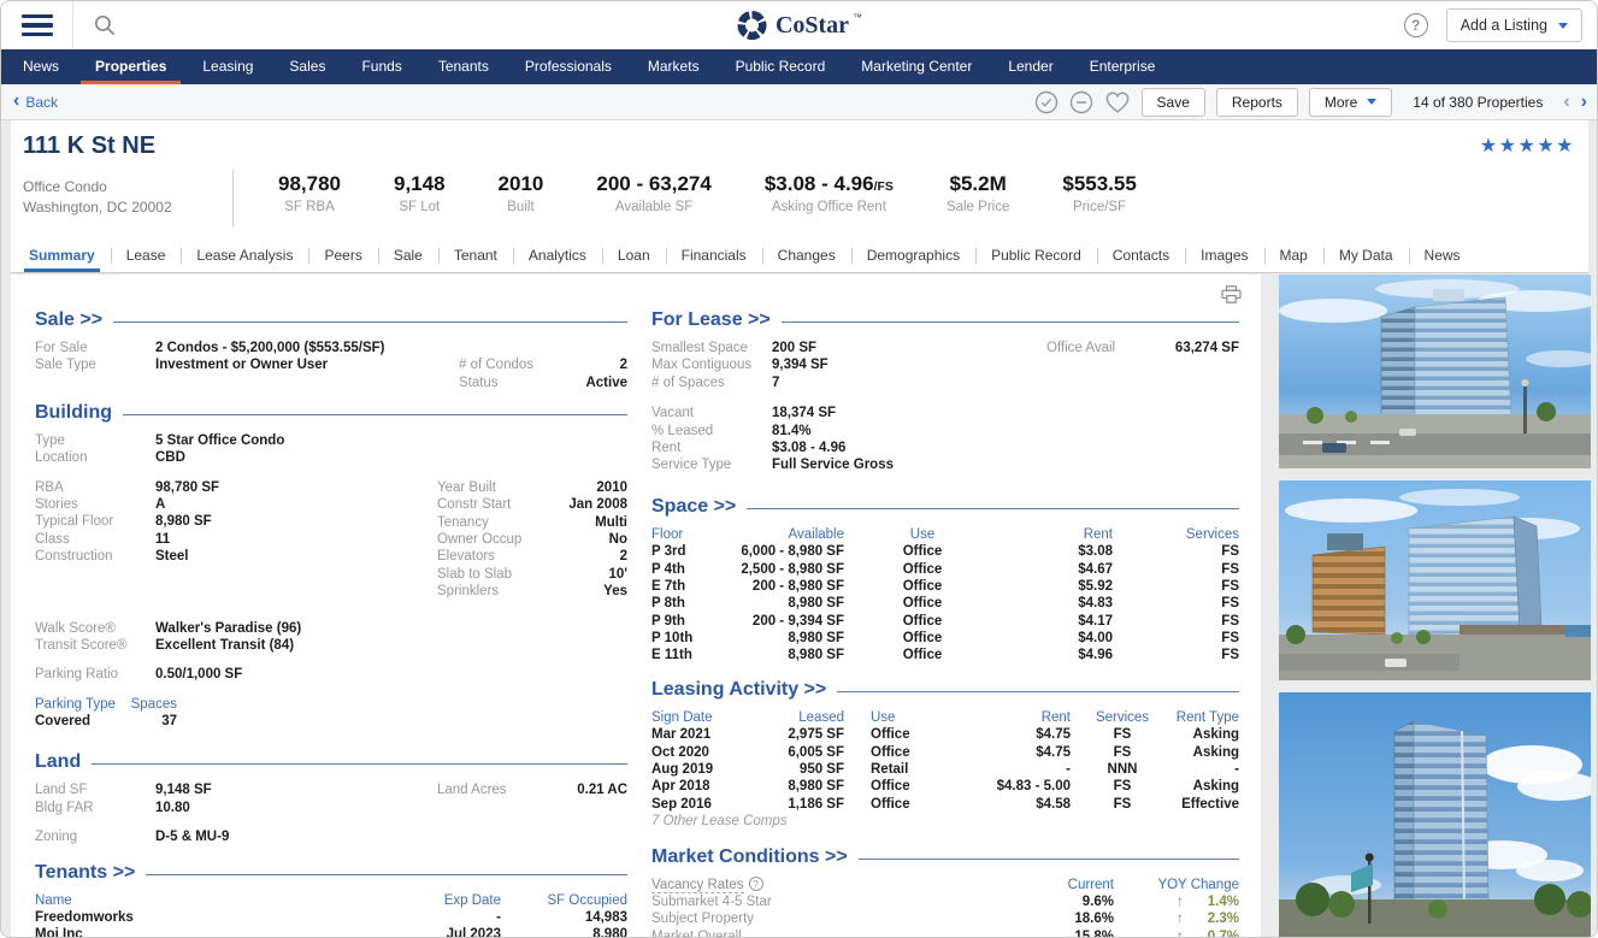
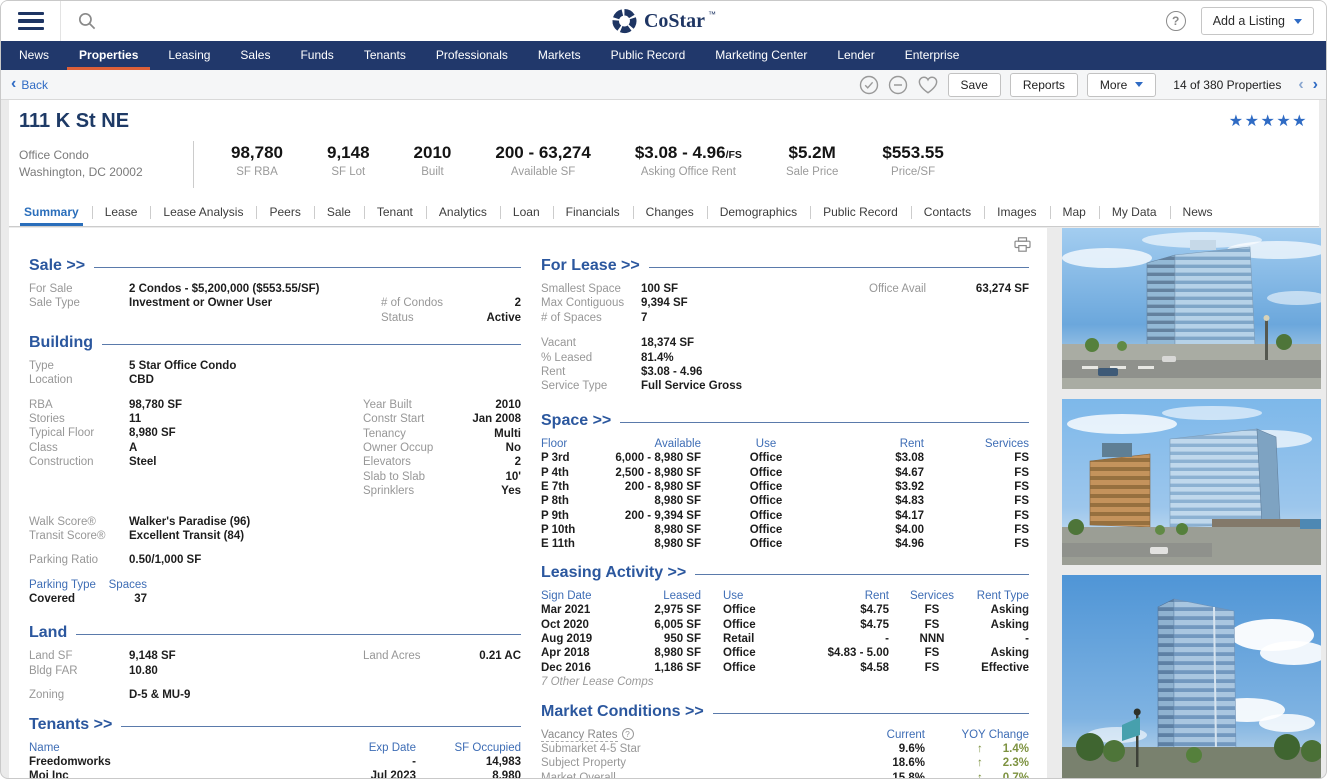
  CoStar
  ™
  ?
  Add a Listing
  News
  Properties
  Leasing
  Sales
  Funds
  Tenants
  Professionals
  Markets
  Public Record
  Marketing Center
  Lender
  Enterprise
  ‹
  Back
  Save
  Reports
  More
  14 of 380 Properties
  ‹
  ›
  111 K St NE
  Office Condo
  Washington, DC 20002
  98,780
  SF RBA
  9,148
  SF Lot
  2010
  Built
  200 - 63,274
  Available SF
  $3.08 - 4.96/FS
  Asking Office Rent
  $5.2M
  Sale Price
  $553.55
  Price/SF
  ★★★★★
  Summary
  Lease
  Lease Analysis
  Peers
  Sale
  Tenant
  Analytics
  Loan
  Financials
  Changes
  Demographics
  Public Record
  Contacts
  Images
  Map
  My Data
  News
  Sale >>
  For Sale
  2 Condos - $5,200,000 ($553.55/SF)
  Sale Type
  Investment or Owner User
  # of Condos
  2
  Status
  Active
  Building
  Type
  5 Star Office Condo
  Location
  CBD
  RBA
  98,780 SF
  Stories
- A
+ 11
  Typical Floor
  8,980 SF
  Class
- 11
+ A
  Construction
  Steel
  Year Built
  2010
  Constr Start
  Jan 2008
  Tenancy
  Multi
  Owner Occup
  No
  Elevators
  2
  Slab to Slab
  10'
  Sprinklers
  Yes
  Walk Score®
  Walker's Paradise (96)
  Transit Score®
  Excellent Transit (84)
  Parking Ratio
  0.50/1,000 SF
  Parking Type
  Spaces
  Covered
  37
  Land
  Land SF
  9,148 SF
  Bldg FAR
  10.80
  Land Acres
  0.21 AC
  Zoning
  D-5 & MU-9
  Tenants >>
  Name
  Exp Date
  SF Occupied
  Freedomworks
  -
  14,983
  Moi Inc
  Jul 2023
  8,980
  For Lease >>
  Smallest Space
- 200 SF
+ 100 SF
  Max Contiguous
  9,394 SF
  # of Spaces
  7
  Vacant
  18,374 SF
  % Leased
  81.4%
  Rent
  $3.08 - 4.96
  Service Type
  Full Service Gross
  Office Avail
  63,274 SF
  Space >>
  Floor
  Available
  Use
  Rent
  Services
  P 3rd
  6,000 - 8,980 SF
  Office
  $3.08
  FS
  P 4th
  2,500 - 8,980 SF
  Office
  $4.67
  FS
  E 7th
  200 - 8,980 SF
  Office
- $5.92
+ $3.92
  FS
  P 8th
  8,980 SF
  Office
  $4.83
  FS
  P 9th
  200 - 9,394 SF
  Office
  $4.17
  FS
  P 10th
  8,980 SF
  Office
  $4.00
  FS
  E 11th
  8,980 SF
  Office
  $4.96
  FS
  Leasing Activity >>
  Sign Date
  Leased
  Use
  Rent
  Services
  Rent Type
  Mar 2021
  2,975 SF
  Office
  $4.75
  FS
  Asking
  Oct 2020
  6,005 SF
  Office
  $4.75
  FS
  Asking
  Aug 2019
  950 SF
  Retail
  -
  NNN
  -
  Apr 2018
  8,980 SF
  Office
  $4.83 - 5.00
  FS
  Asking
- Sep 2016
+ Dec 2016
  1,186 SF
  Office
  $4.58
  FS
  Effective
  7 Other Lease Comps
  Market Conditions >>
  Vacancy Rates ?
  Current
  YOY Change
  Submarket 4-5 Star
  9.6%
  ↑
  1.4%
  Subject Property
  18.6%
  ↑
  2.3%
  Market Overall
  15.8%
  ↑
  0.7%
